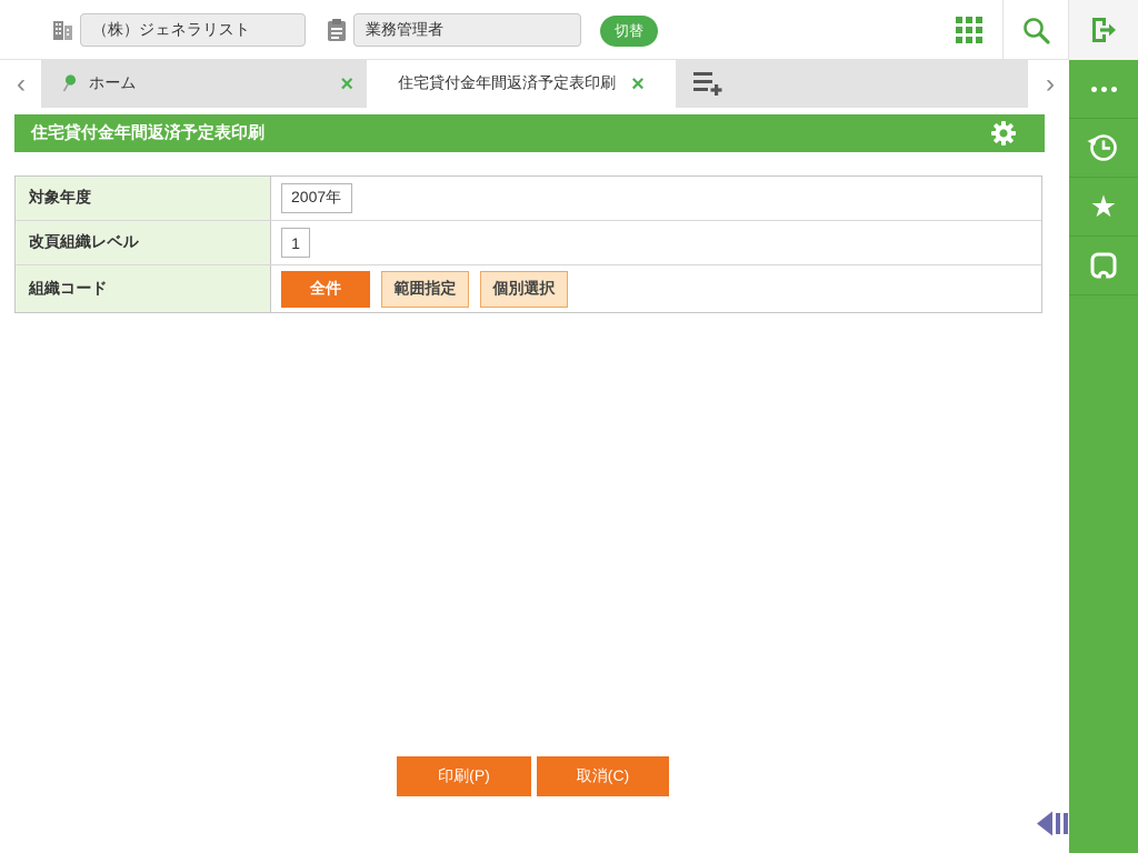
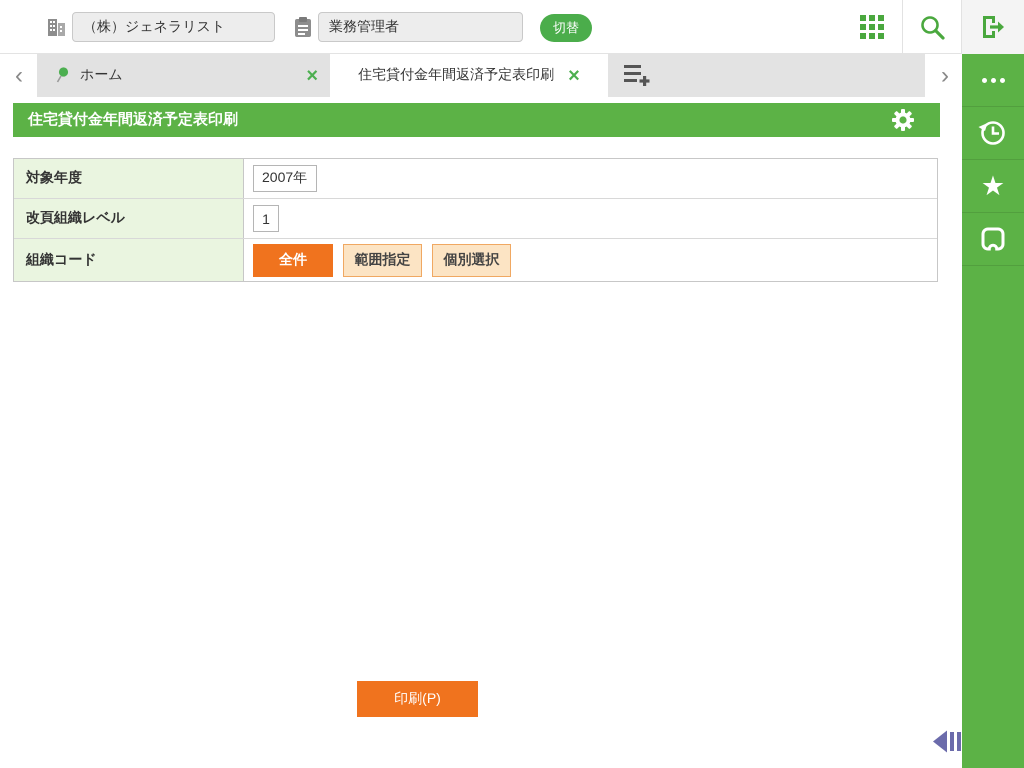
  （株）ジェネラリスト
  業務管理者
  切替
  ‹
  ホーム
  ×
  住宅貸付金年間返済予定表印刷
  ×
  ›
  住宅貸付金年間返済予定表印刷
  対象年度
  2007年
  改頁組織レベル
  1
  組織コード
  全件
  範囲指定
  個別選択
  印刷(P)
- 取消(C)
  ★
